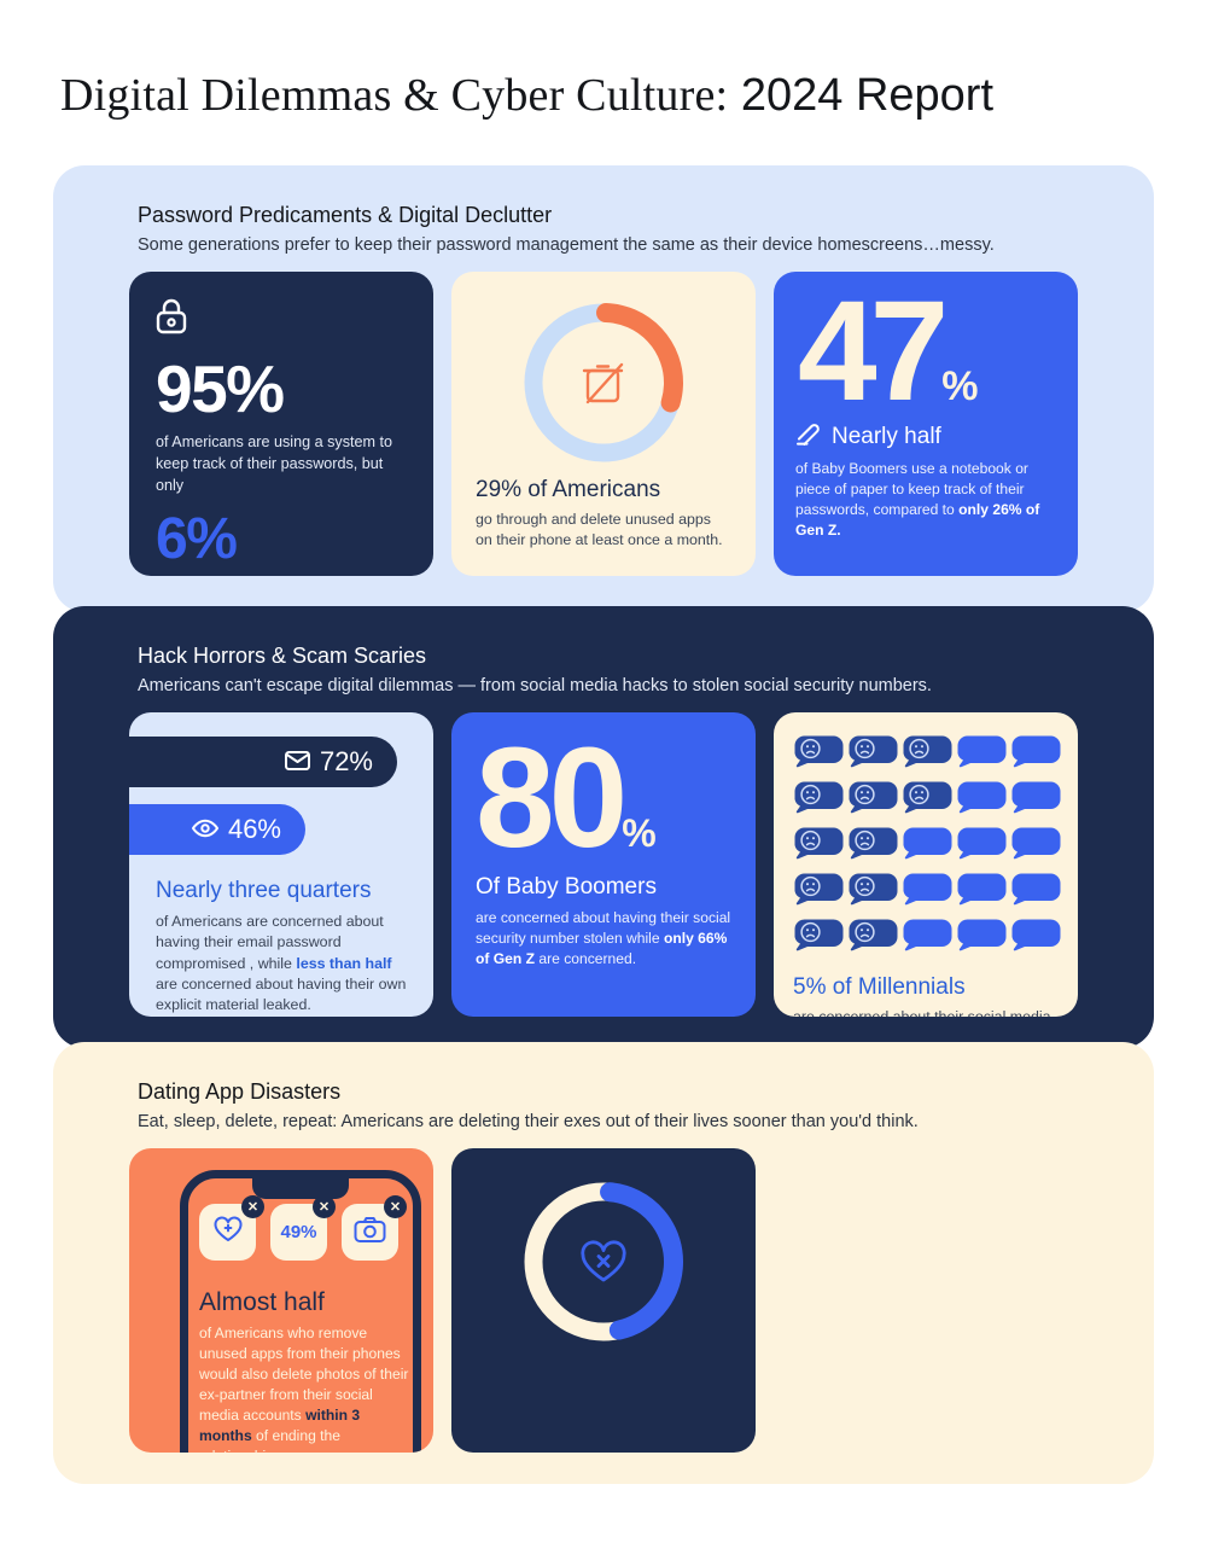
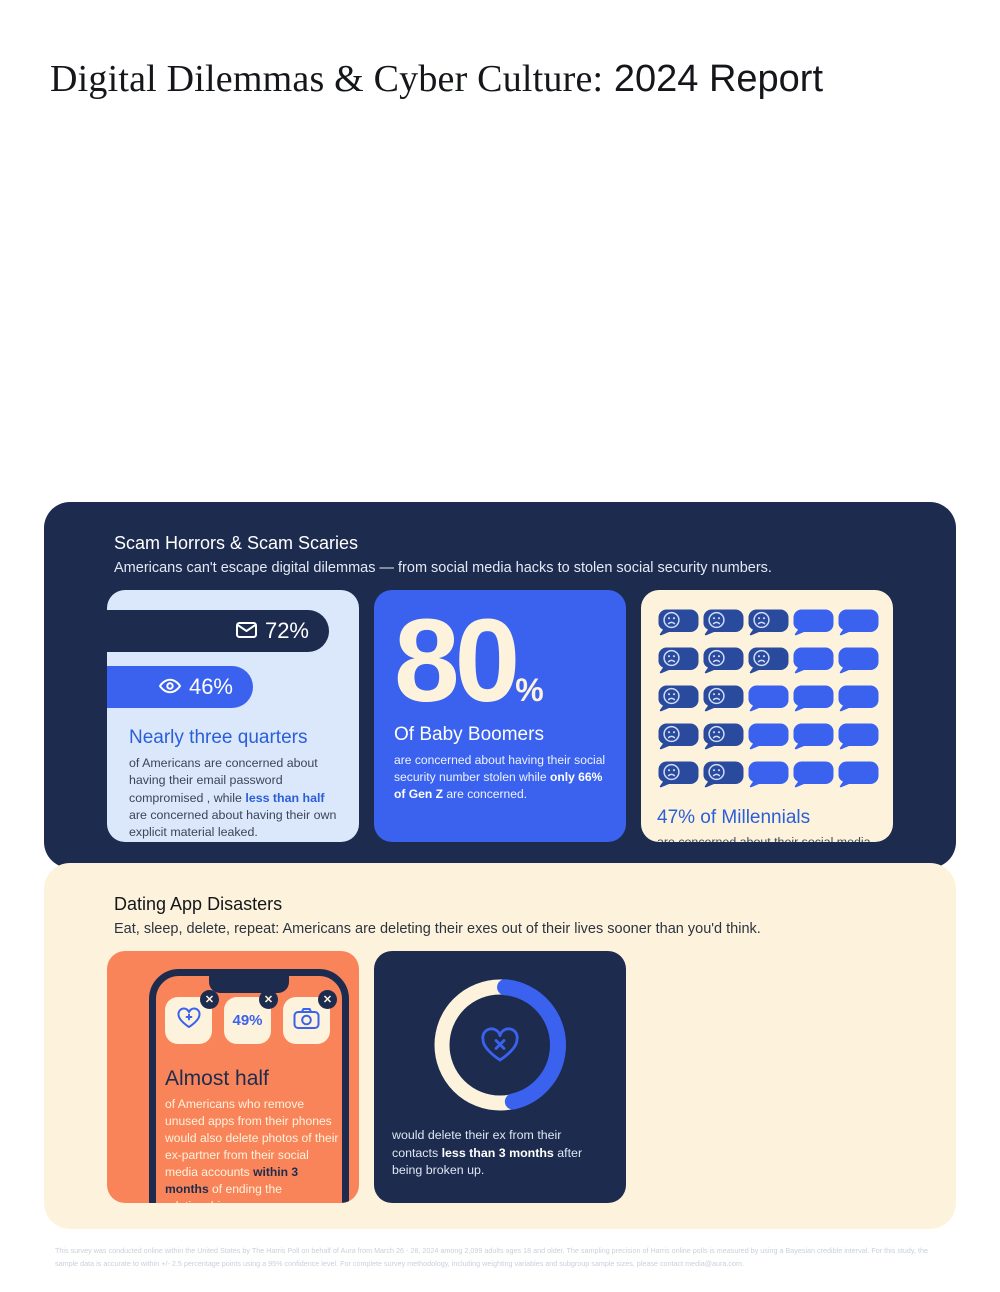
  Digital Dilemmas & Cyber Culture: 2024 Report
- Password Predicaments & Digital Declutter
- Some generations prefer to keep their password management the same as their device homescreens…messy.
- 95%
- of Americans are using a system to keep track of their passwords, but only
- 6%
- 29% of Americans
- go through and delete unused apps on their phone at least once a month.
- 47%
- Nearly half
- of Baby Boomers use a notebook or piece of paper to keep track of their passwords, compared to only 26% of Gen Z.
- Hack Horrors & Scam Scaries
+ Scam Horrors & Scam Scaries
  Americans can't escape digital dilemmas — from social media hacks to stolen social security numbers.
  72%
  46%
  Nearly three quarters
  of Americans are concerned about having their email password compromised , while less than half are concerned about having their own explicit material leaked.
  80%
  Of Baby Boomers
  are concerned about having their social security number stolen while only 66% of Gen Z are concerned.
- 5% of Millennials
+ 47% of Millennials
  Dating App Disasters
  Eat, sleep, delete, repeat: Americans are deleting their exes out of their lives sooner than you'd think.
  ✕
  49%
  ✕
  ✕
  Almost half
  of Americans who remove unused apps from their phones would also delete photos of their ex-partner from their social media accounts within 3 months of ending the
+ would delete their ex from their contacts less than 3 months after being broken up.
+ This survey was conducted online within the United States by The Harris Poll on behalf of Aura from March 26 - 28, 2024 among 2,099 adults ages 18 and older. The sampling precision of Harris online polls is measured by using a Bayesian credible interval. For this study, the sample data is accurate to within +/- 2.5 percentage points using a 95% confidence level. For complete survey methodology, including weighting variables and subgroup sample sizes, please contact media@aura.com.
